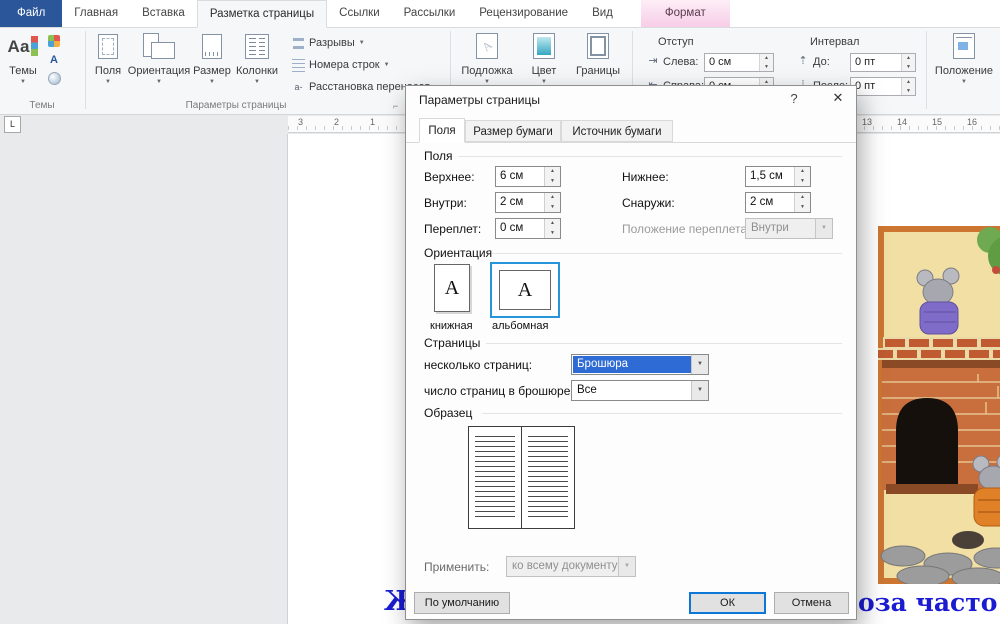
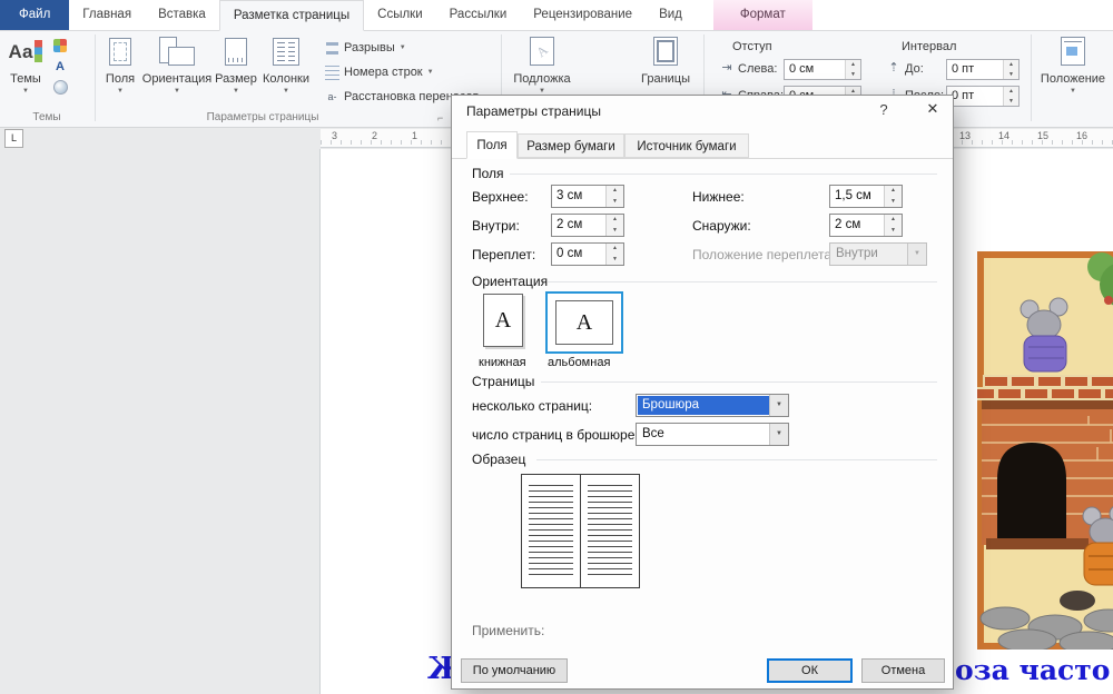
  Файл
  Главная
  Вставка
  Разметка страницы
  Ссылки
  Рассылки
  Рецензирование
  Вид
  Формат
  Аа
  Темы
  А
  Темы
  Поля
  Ориентация
  Размер
  Колонки
  Разрывы
  Номера строк
  a-
  Расстановка перен
  Параметры страницы
  ⌐
  Подложка
- Цвет
  Границы
  Отступ
  ⇥
  Слева:
  0 см
  Интервал
  ⇡
  До:
  0 пт
  0 пт
  Положение
  3
  2
  1
  13
  14
  15
  16
  L
  Ж
  оза часто
  Параметры страницы
  ?
  ✕
  Поля
  Размер бумаги
  Источник бумаги
  Поля
  Верхнее:
- 6 см
+ 3 см
  Нижнее:
  1,5 см
  Внутри:
  2 см
  Снаружи:
  2 см
  Переплет:
  0 см
  Положение переплета
  Внутри
  Ориентация
  A
  A
  книжная
  альбомная
  Страницы
  несколько страниц:
  Брошюра
  число страниц в брошюре
  Все
  Образец
  Применить:
- ко всему документу
  По умолчанию
  ОК
  Отмена
